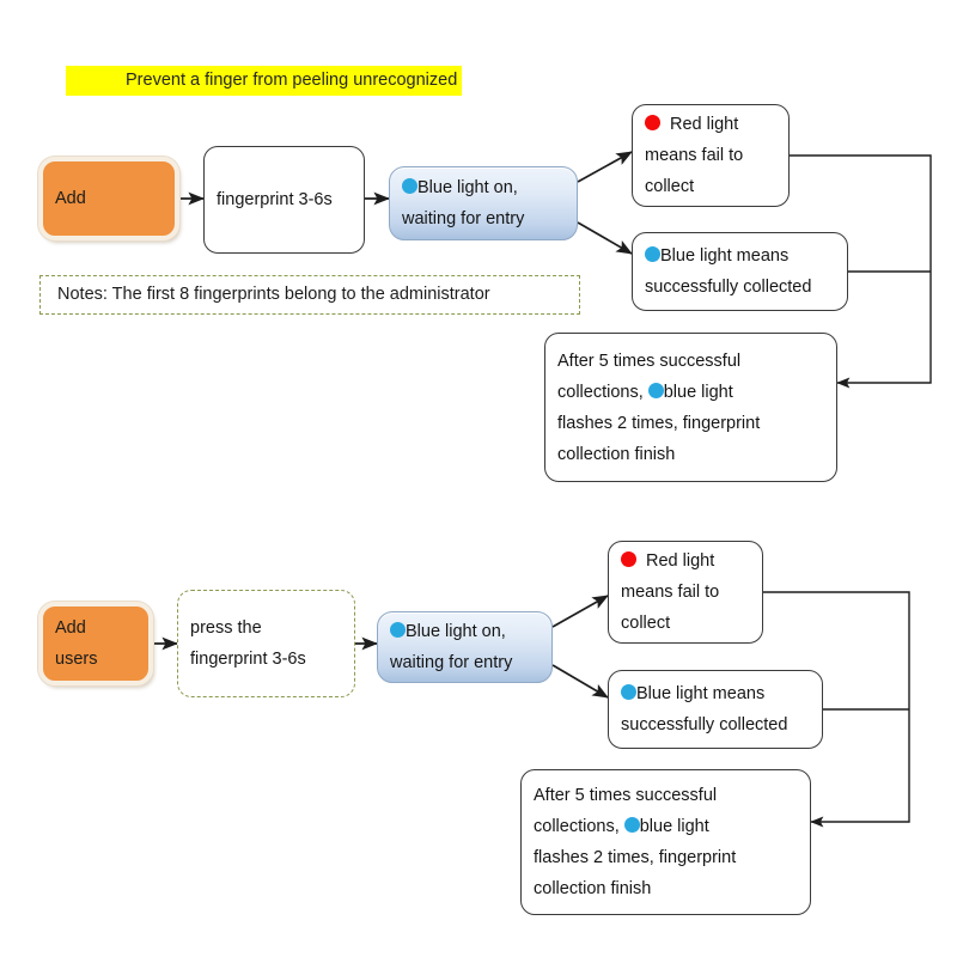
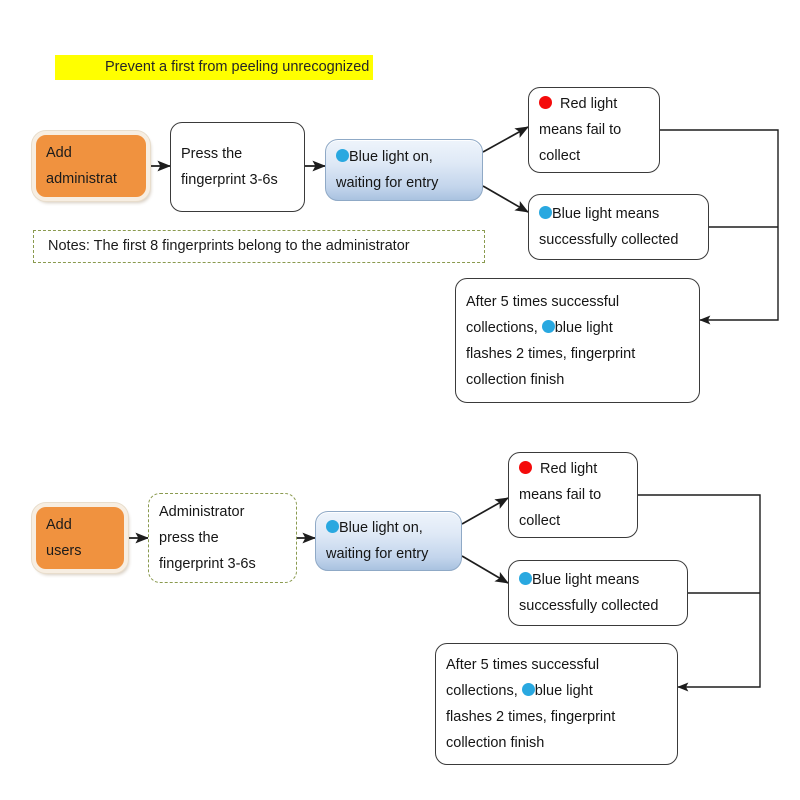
- Prevent a finger from peeling unrecognized
+ Prevent a first from peeling unrecognized
  Add
+ administrat
+ Press the
  fingerprint 3-6s
  Blue light on,
  waiting for entry
  Red light
  means fail to
  collect
  Blue light means
  successfully collected
  After 5 times successful
  collections, blue light
  flashes 2 times, fingerprint
  collection finish
  Notes: The first 8 fingerprints belong to the administrator
  Add
  users
+ Administrator
  press the
  fingerprint 3-6s
  Blue light on,
  waiting for entry
  Red light
  means fail to
  collect
  Blue light means
  successfully collected
  After 5 times successful
  collections, blue light
  flashes 2 times, fingerprint
  collection finish
